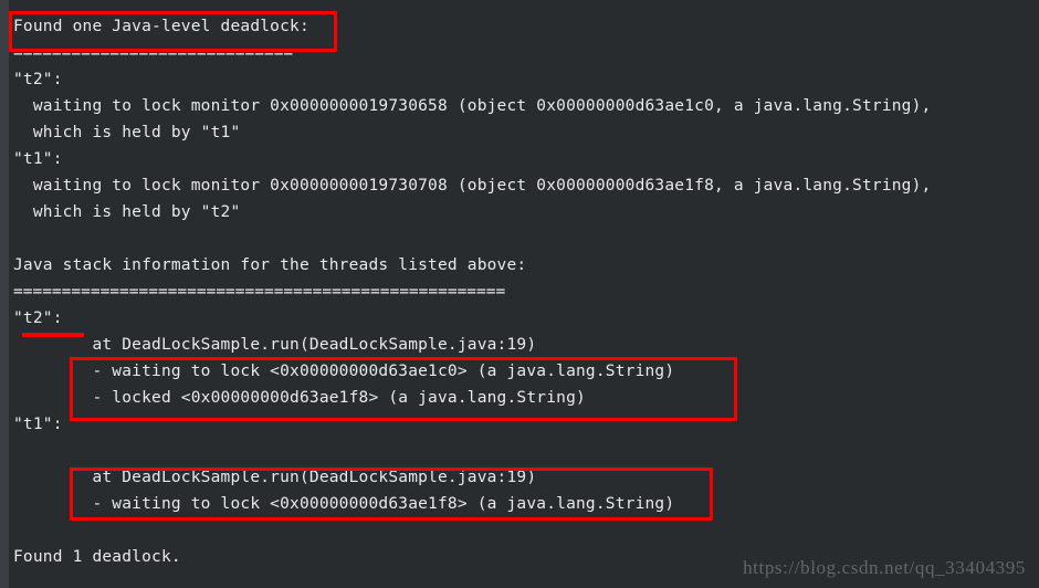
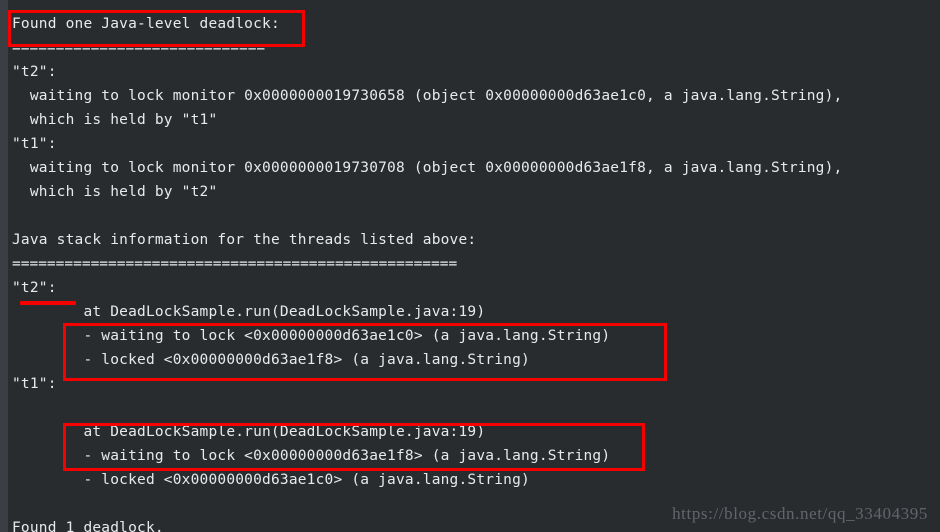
  Found one Java-level deadlock:
  =============================
  "t2":
  waiting to lock monitor 0x0000000019730658 (object 0x00000000d63ae1c0, a java.lang.String),
  which is held by "t1"
  "t1":
  waiting to lock monitor 0x0000000019730708 (object 0x00000000d63ae1f8, a java.lang.String),
  which is held by "t2"
  Java stack information for the threads listed above:
  ===================================================
  "t2":
  at DeadLockSample.run(DeadLockSample.java:19)
  - waiting to lock <0x00000000d63ae1c0> (a java.lang.String)
  - locked <0x00000000d63ae1f8> (a java.lang.String)
  "t1":
  at DeadLockSample.run(DeadLockSample.java:19)
  - waiting to lock <0x00000000d63ae1f8> (a java.lang.String)
+ - locked <0x00000000d63ae1c0> (a java.lang.String)
  Found 1 deadlock.
  https://blog.csdn.net/qq_33404395
